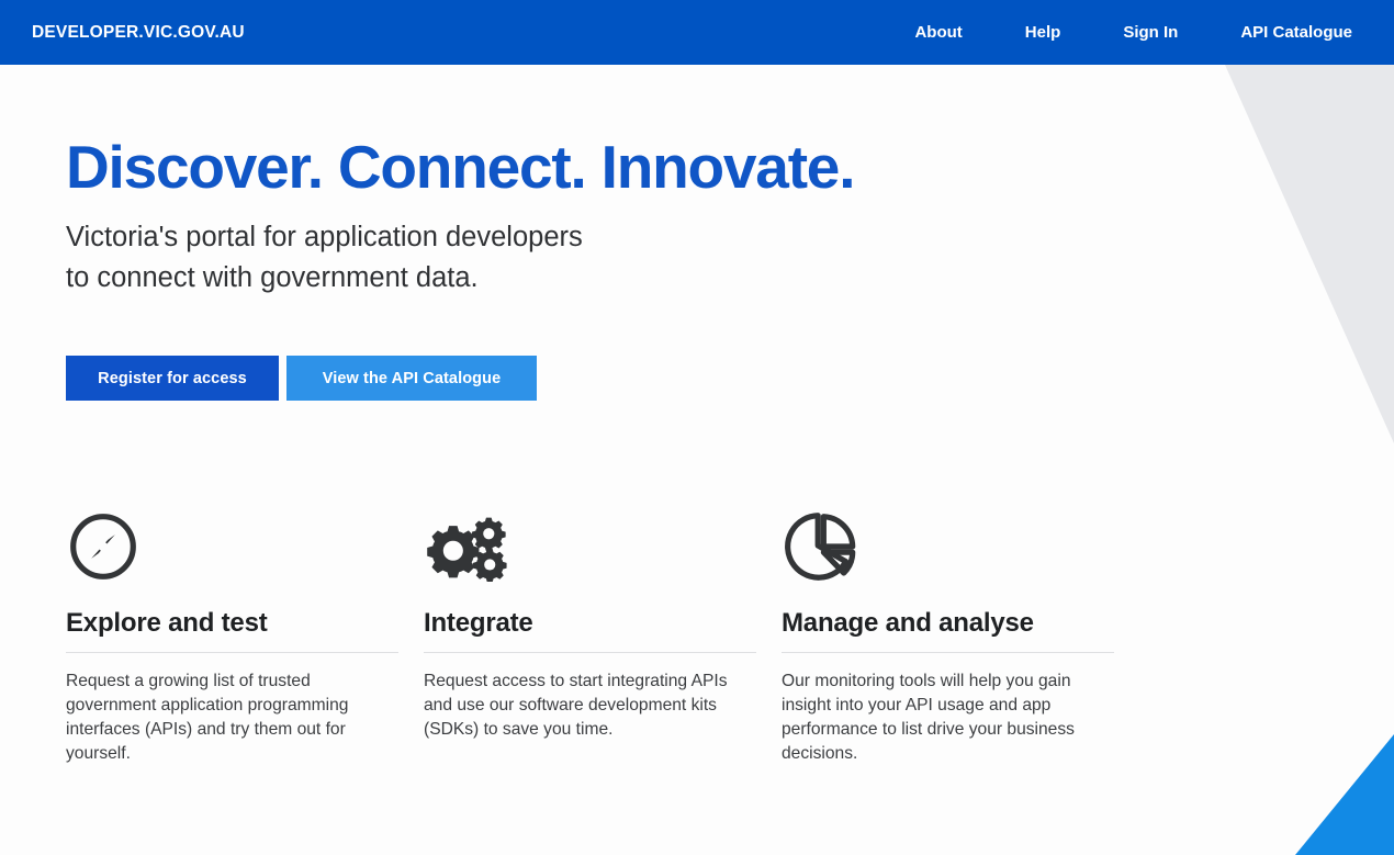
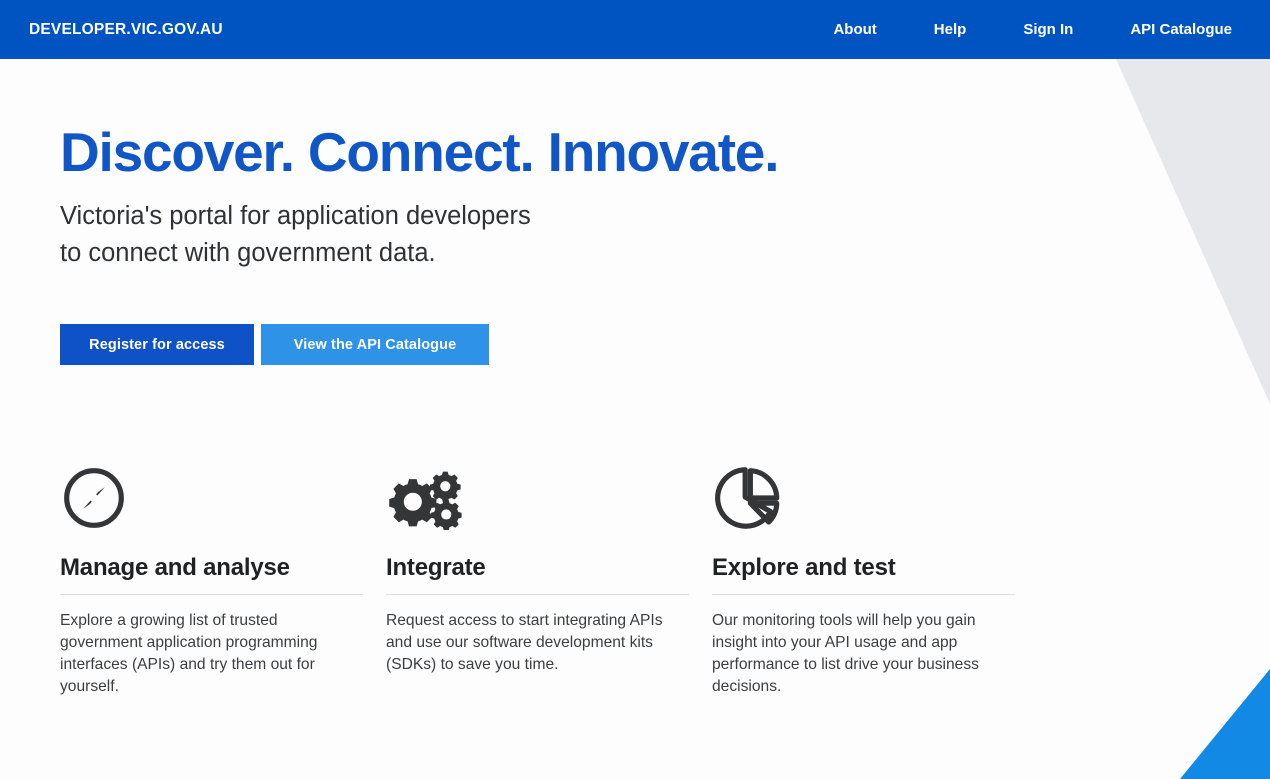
  DEVELOPER.VIC.GOV.AU
  About
  Help
  Sign In
  API Catalogue
  Discover. Connect. Innovate.
  Victoria's portal for application developers
  to connect with government data.
  Register for access
  View the API Catalogue
- Explore and test
+ Manage and analyse
- Request a growing list of trusted government application programming interfaces (APIs) and try them out for yourself.
+ Explore a growing list of trusted government application programming interfaces (APIs) and try them out for yourself.
  Integrate
  Request access to start integrating APIs and use our software development kits (SDKs) to save you time.
- Manage and analyse
+ Explore and test
  Our monitoring tools will help you gain insight into your API usage and app performance to list drive your business decisions.
